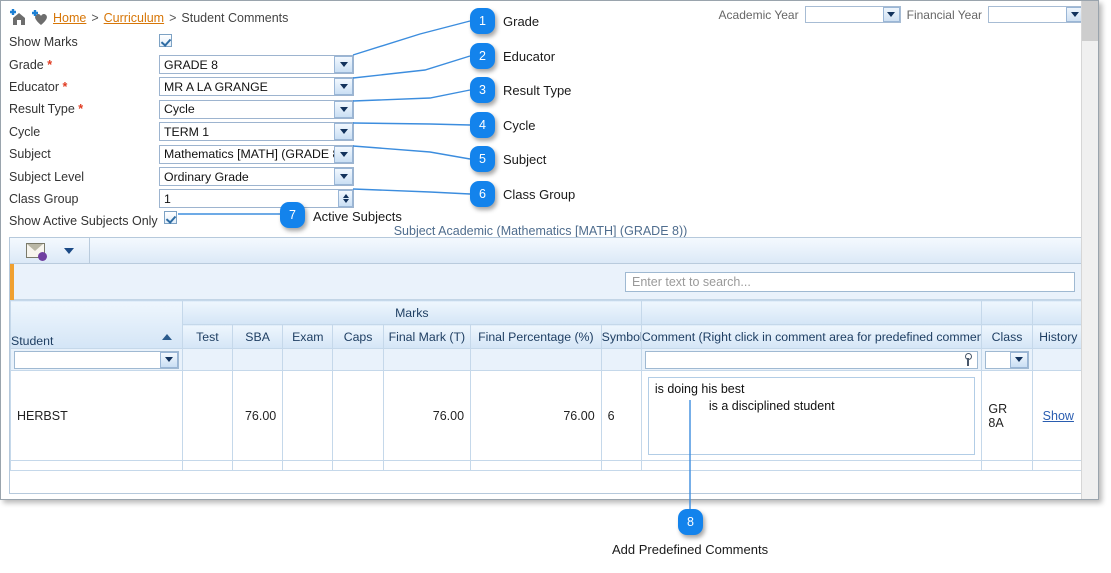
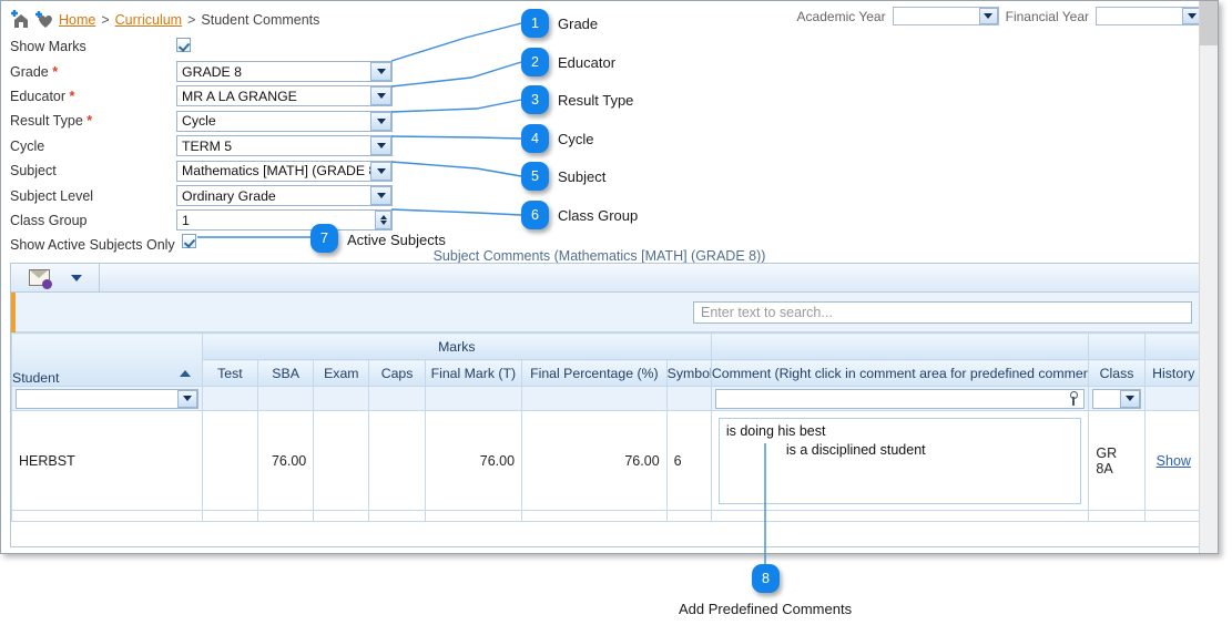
  Home
  >
  Curriculum
  >
  Student Comments
  Academic Year
  Financial Year
  Show Marks
  Grade *
  GRADE 8
  Educator *
  MR A LA GRANGE
  Result Type *
  Cycle
  Cycle
- TERM 1
+ TERM 5
  Subject
  Mathematics [MATH] (GRADE
  Subject Level
  Ordinary Grade
  Class Group
  1
  Show Active Subjects Only
- Subject Academic (Mathematics [MATH] (GRADE 8))
+ Subject Comments (Mathematics [MATH] (GRADE 8))
  Enter text to search...
  Student	Marks
  Test	SBA	Exam	Caps	Final Mark (T)	Final Percentage (%)	Symbo	Comment (Right click in comment area for predefined commen	Class	History
  HERBST		76.00			76.00	76.00	6	is doing his best is a disciplined student	GR 8A	Show
  1
  Grade
  2
  Educator
  3
  Result Type
  4
  Cycle
  5
  Subject
  6
  Class Group
  7
  Active Subjects
  8
  Add Predefined Comments
